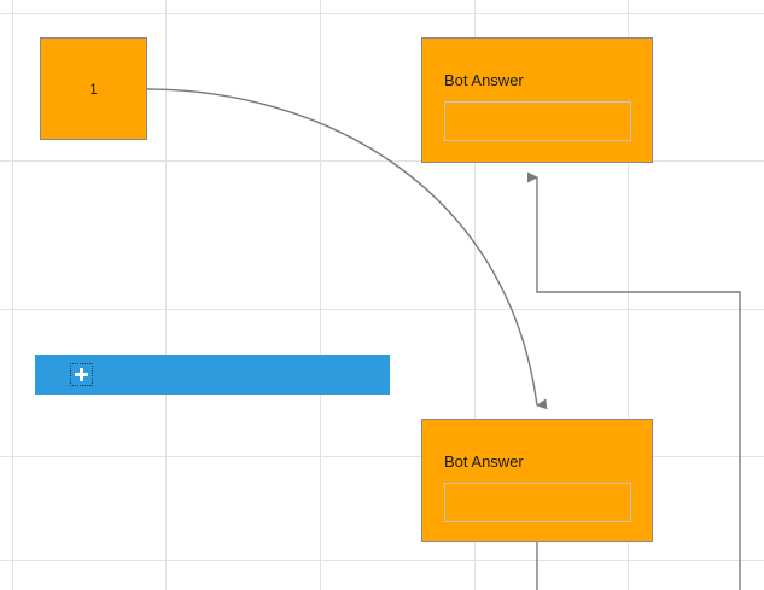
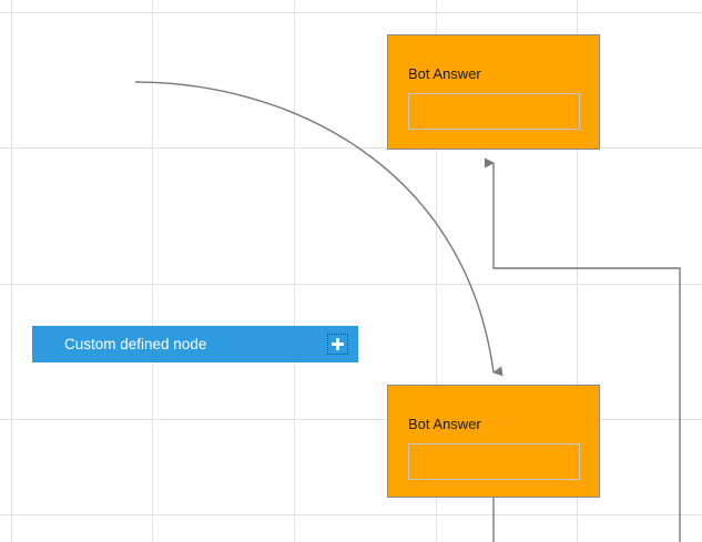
- 1
  Bot Answer
  Bot Answer
+ Custom defined node
